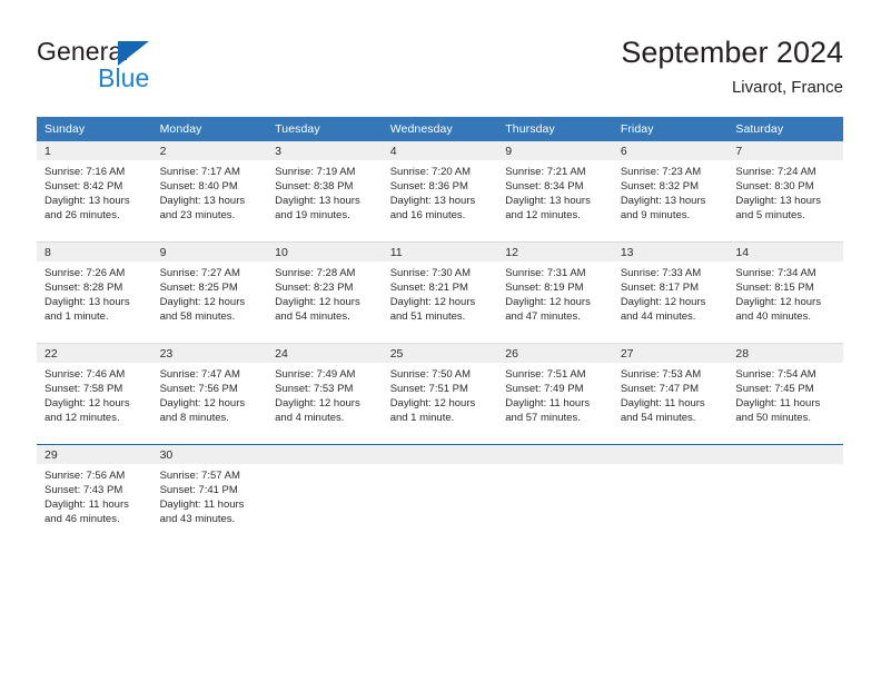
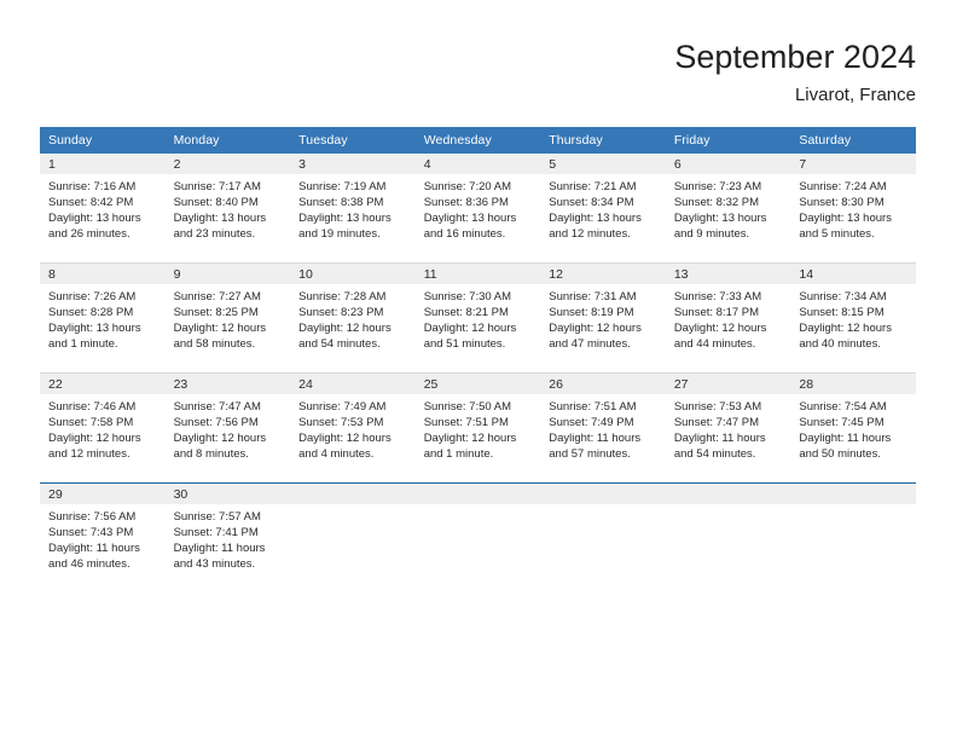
- General
- Blue
  September 2024
  Livarot, France
  Sunday	Monday	Tuesday	Wednesday	Thursday	Friday	Saturday
- 1Sunrise: 7:16 AMSunset: 8:42 PMDaylight: 13 hoursand 26 minutes.	2Sunrise: 7:17 AMSunset: 8:40 PMDaylight: 13 hoursand 23 minutes.	3Sunrise: 7:19 AMSunset: 8:38 PMDaylight: 13 hoursand 19 minutes.	4Sunrise: 7:20 AMSunset: 8:36 PMDaylight: 13 hoursand 16 minutes.	9Sunrise: 7:21 AMSunset: 8:34 PMDaylight: 13 hoursand 12 minutes.	6Sunrise: 7:23 AMSunset: 8:32 PMDaylight: 13 hoursand 9 minutes.	7Sunrise: 7:24 AMSunset: 8:30 PMDaylight: 13 hoursand 5 minutes.
+ 1Sunrise: 7:16 AMSunset: 8:42 PMDaylight: 13 hoursand 26 minutes.	2Sunrise: 7:17 AMSunset: 8:40 PMDaylight: 13 hoursand 23 minutes.	3Sunrise: 7:19 AMSunset: 8:38 PMDaylight: 13 hoursand 19 minutes.	4Sunrise: 7:20 AMSunset: 8:36 PMDaylight: 13 hoursand 16 minutes.	5Sunrise: 7:21 AMSunset: 8:34 PMDaylight: 13 hoursand 12 minutes.	6Sunrise: 7:23 AMSunset: 8:32 PMDaylight: 13 hoursand 9 minutes.	7Sunrise: 7:24 AMSunset: 8:30 PMDaylight: 13 hoursand 5 minutes.
  8Sunrise: 7:26 AMSunset: 8:28 PMDaylight: 13 hoursand 1 minute.	9Sunrise: 7:27 AMSunset: 8:25 PMDaylight: 12 hoursand 58 minutes.	10Sunrise: 7:28 AMSunset: 8:23 PMDaylight: 12 hoursand 54 minutes.	11Sunrise: 7:30 AMSunset: 8:21 PMDaylight: 12 hoursand 51 minutes.	12Sunrise: 7:31 AMSunset: 8:19 PMDaylight: 12 hoursand 47 minutes.	13Sunrise: 7:33 AMSunset: 8:17 PMDaylight: 12 hoursand 44 minutes.	14Sunrise: 7:34 AMSunset: 8:15 PMDaylight: 12 hoursand 40 minutes.
  22Sunrise: 7:46 AMSunset: 7:58 PMDaylight: 12 hoursand 12 minutes.	23Sunrise: 7:47 AMSunset: 7:56 PMDaylight: 12 hoursand 8 minutes.	24Sunrise: 7:49 AMSunset: 7:53 PMDaylight: 12 hoursand 4 minutes.	25Sunrise: 7:50 AMSunset: 7:51 PMDaylight: 12 hoursand 1 minute.	26Sunrise: 7:51 AMSunset: 7:49 PMDaylight: 11 hoursand 57 minutes.	27Sunrise: 7:53 AMSunset: 7:47 PMDaylight: 11 hoursand 54 minutes.	28Sunrise: 7:54 AMSunset: 7:45 PMDaylight: 11 hoursand 50 minutes.
  29Sunrise: 7:56 AMSunset: 7:43 PMDaylight: 11 hoursand 46 minutes.	30Sunrise: 7:57 AMSunset: 7:41 PMDaylight: 11 hoursand 43 minutes.
